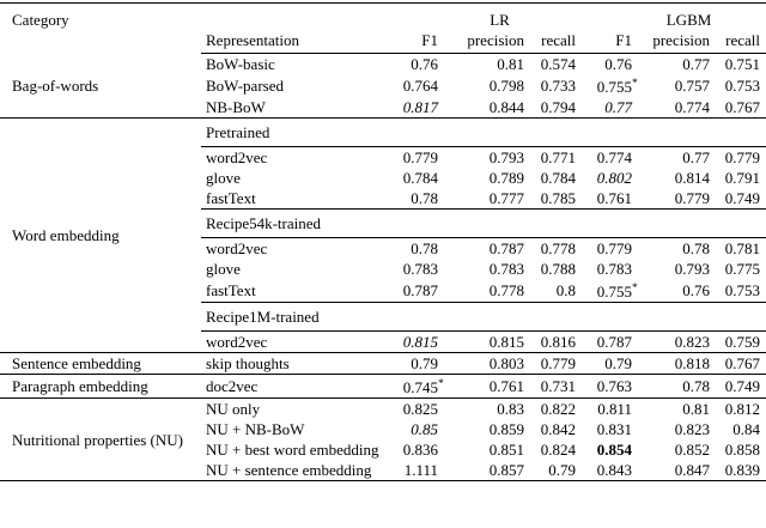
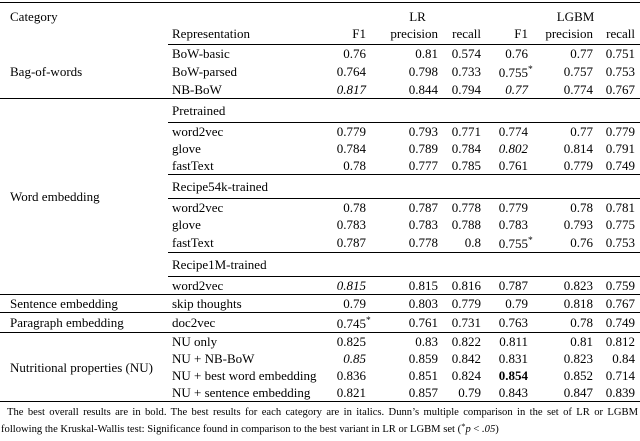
  Category		LR	LGBM
  Representation	F1	precision	recall	F1	precision	recall
  Bag-of-words	BoW-basic	0.76	0.81	0.574	0.76	0.77	0.751
  BoW-parsed	0.764	0.798	0.733	0.755*	0.757	0.753
  NB-BoW	0.817	0.844	0.794	0.77	0.774	0.767
  Word embedding	Pretrained
  word2vec	0.779	0.793	0.771	0.774	0.77	0.779
  glove	0.784	0.789	0.784	0.802	0.814	0.791
  fastText	0.78	0.777	0.785	0.761	0.779	0.749
  Recipe54k-trained
  word2vec	0.78	0.787	0.778	0.779	0.78	0.781
  glove	0.783	0.783	0.788	0.783	0.793	0.775
  fastText	0.787	0.778	0.8	0.755*	0.76	0.753
  Recipe1M-trained
  word2vec	0.815	0.815	0.816	0.787	0.823	0.759
  Sentence embedding	skip thoughts	0.79	0.803	0.779	0.79	0.818	0.767
  Paragraph embedding	doc2vec	0.745*	0.761	0.731	0.763	0.78	0.749
  Nutritional properties (NU)	NU only	0.825	0.83	0.822	0.811	0.81	0.812
  NU + NB-BoW	0.85	0.859	0.842	0.831	0.823	0.84
- NU + best word embedding	0.836	0.851	0.824	0.854	0.852	0.858
+ NU + best word embedding	0.836	0.851	0.824	0.854	0.852	0.714
- NU + sentence embedding	1.111	0.857	0.79	0.843	0.847	0.839
+ NU + sentence embedding	0.821	0.857	0.79	0.843	0.847	0.839
+ The best overall results are in bold. The best results for each category are in italics. Dunn’s multiple comparison in the set of LR or LGBM following the Kruskal-Wallis test: Significance found in comparison to the best variant in LR or LGBM set (*p < .05)
